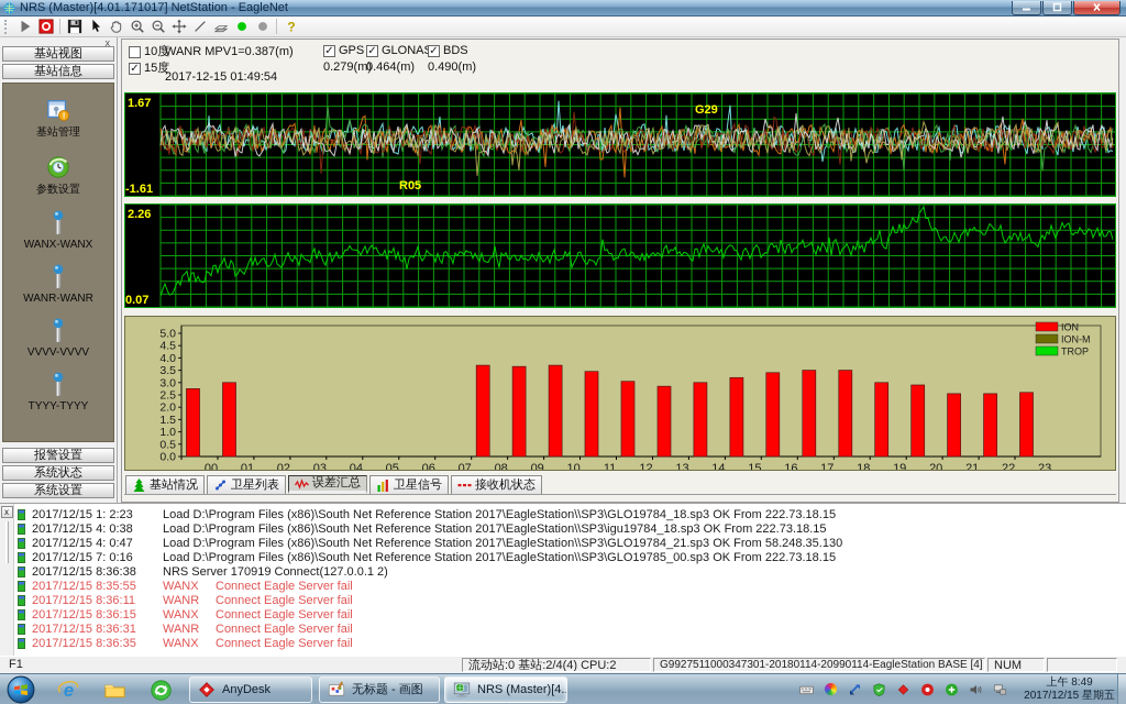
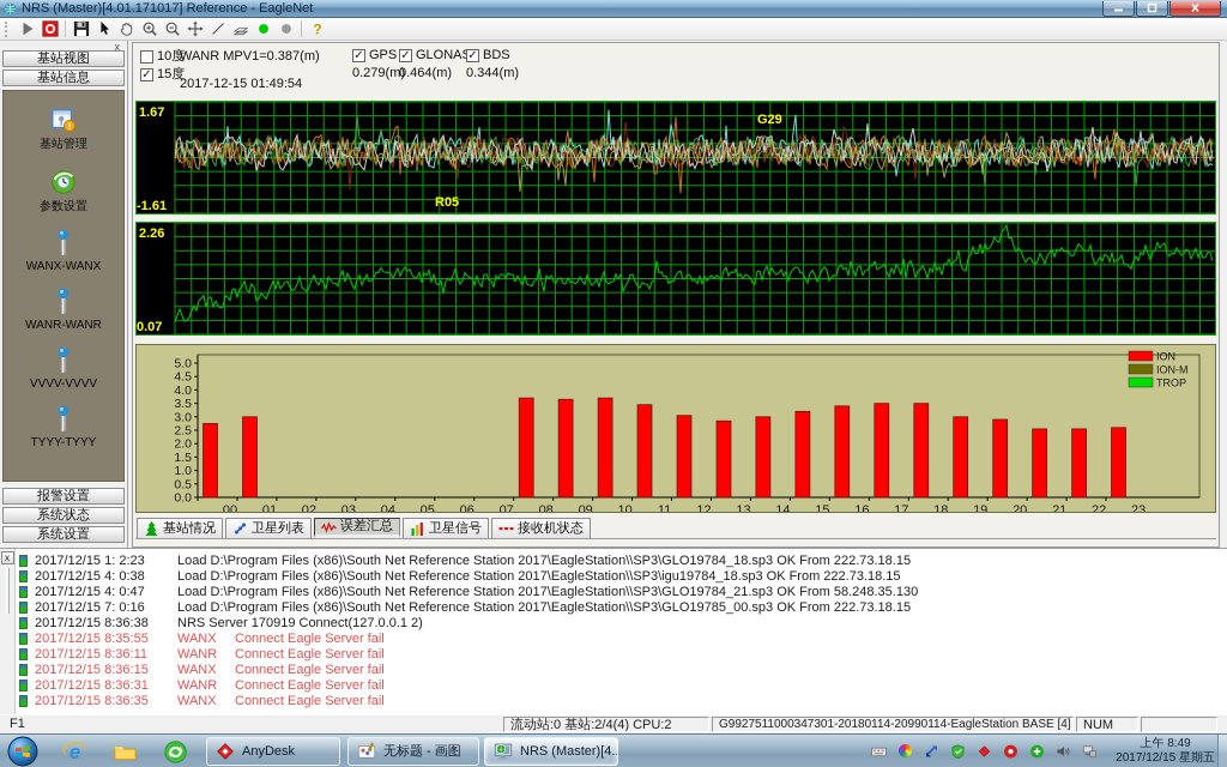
- NRS (Master)[4.01.171017] NetStation - EagleNet
+ NRS (Master)[4.01.171017] Reference - EagleNet
  ?
  x
  基站视图
  基站信息
  !
  基站管理
  参数设置
  WANX-WANX
  WANR-WANR
  VVVV-VVVV
  TYYY-TYYY
  报警设置
  系统状态
  系统设置
  10度
  ✓
  15度
  WANR MPV1=0.387(m)
  2017-12-15 01:49:54
  ✓
  GPS
  0.279(m)
  ✓
  GLONA
  0.464(m)
  ✓
  BDS
- 0.490(m)
+ 0.344(m)
  1.67
  -1.61
  G29
  R05
  2.26
  0.07
  0.0
  0.5
  1.0
  1.5
  2.0
  2.5
  3.0
  3.5
  4.0
  4.5
  5.0
  00
  01
  02
  03
  04
  05
  06
  07
  08
  09
  10
  11
  12
  13
  14
  15
  16
  17
  18
  19
  20
  21
  22
  23
  ION
  ION-M
  TROP
  基站情况
  卫星列表
  误差汇总
  卫星信号
  接收机状态
  x
  2017/12/15 1: 2:23
  Load D:\Program Files (x86)\South Net Reference Station 2017\EagleStation\\SP3\GLO19784_18.sp3 OK From 222.73.18.15
  2017/12/15 4: 0:38
  Load D:\Program Files (x86)\South Net Reference Station 2017\EagleStation\\SP3\igu19784_18.sp3 OK From 222.73.18.15
  2017/12/15 4: 0:47
  Load D:\Program Files (x86)\South Net Reference Station 2017\EagleStation\\SP3\GLO19784_21.sp3 OK From 58.248.35.130
  2017/12/15 7: 0:16
  Load D:\Program Files (x86)\South Net Reference Station 2017\EagleStation\\SP3\GLO19785_00.sp3 OK From 222.73.18.15
  2017/12/15 8:36:38
  NRS Server 170919 Connect(127.0.0.1 2)
  2017/12/15 8:35:55
  WANX
  Connect Eagle Server fail
  2017/12/15 8:36:11
  WANR
  Connect Eagle Server fail
  2017/12/15 8:36:15
  WANX
  Connect Eagle Server fail
  2017/12/15 8:36:31
  WANR
  Connect Eagle Server fail
  2017/12/15 8:36:35
  WANX
  Connect Eagle Server fail
  F1
  流动站:0 基站:2/4(4) CPU:2
  G9927511000347301-20180114-20990114-EagleStation BASE [4]
  NUM
  e
  AnyDesk
  无标题 - 画图
  NRS (Master)[4..
  上午 8:49
  2017/12/15 星期五
